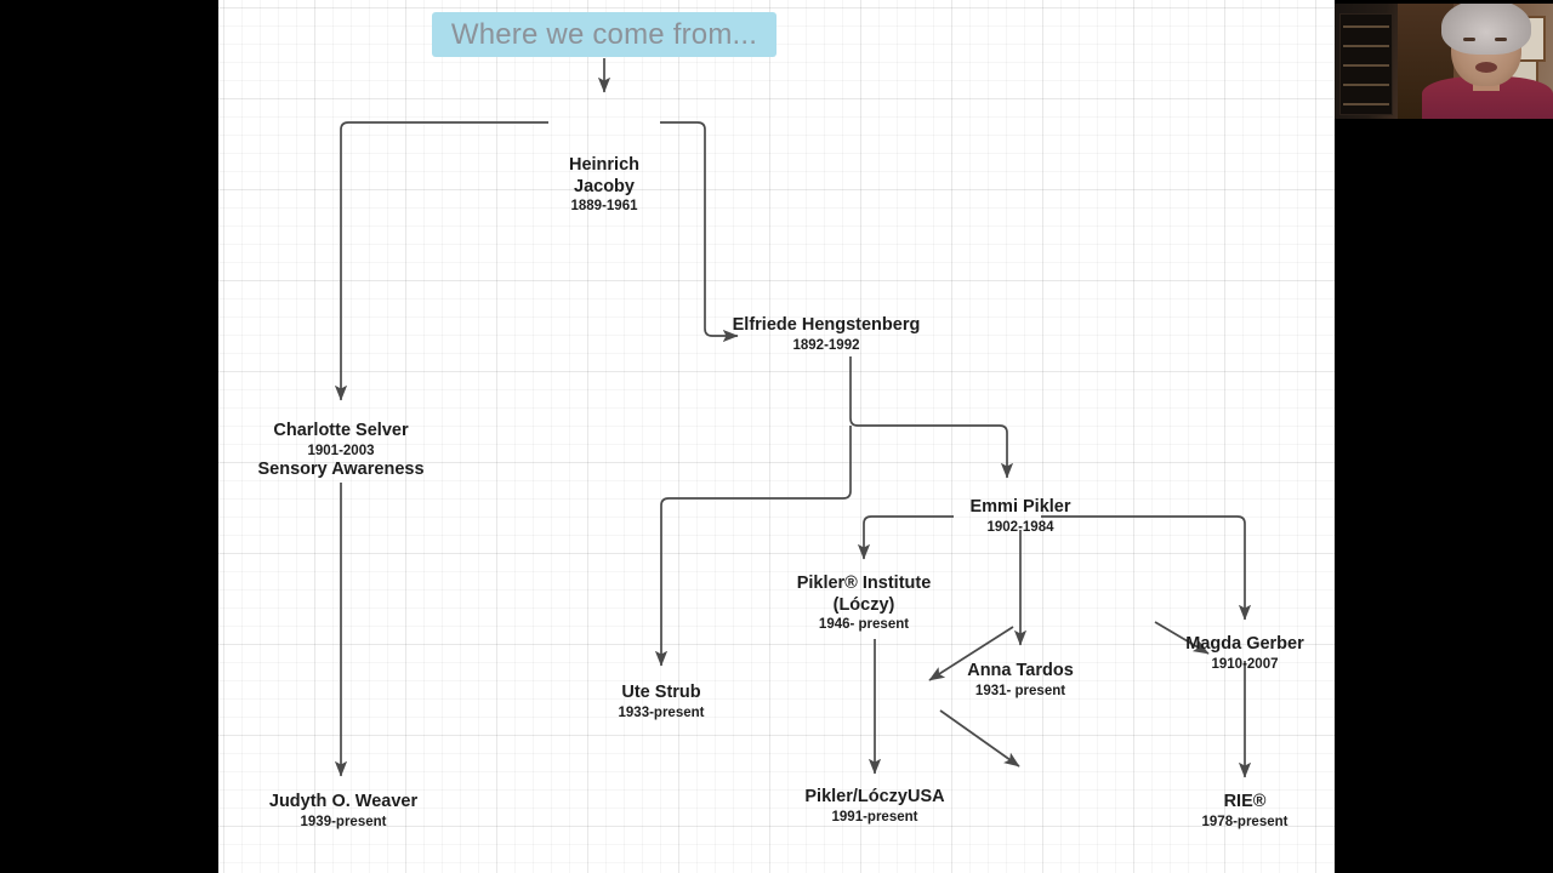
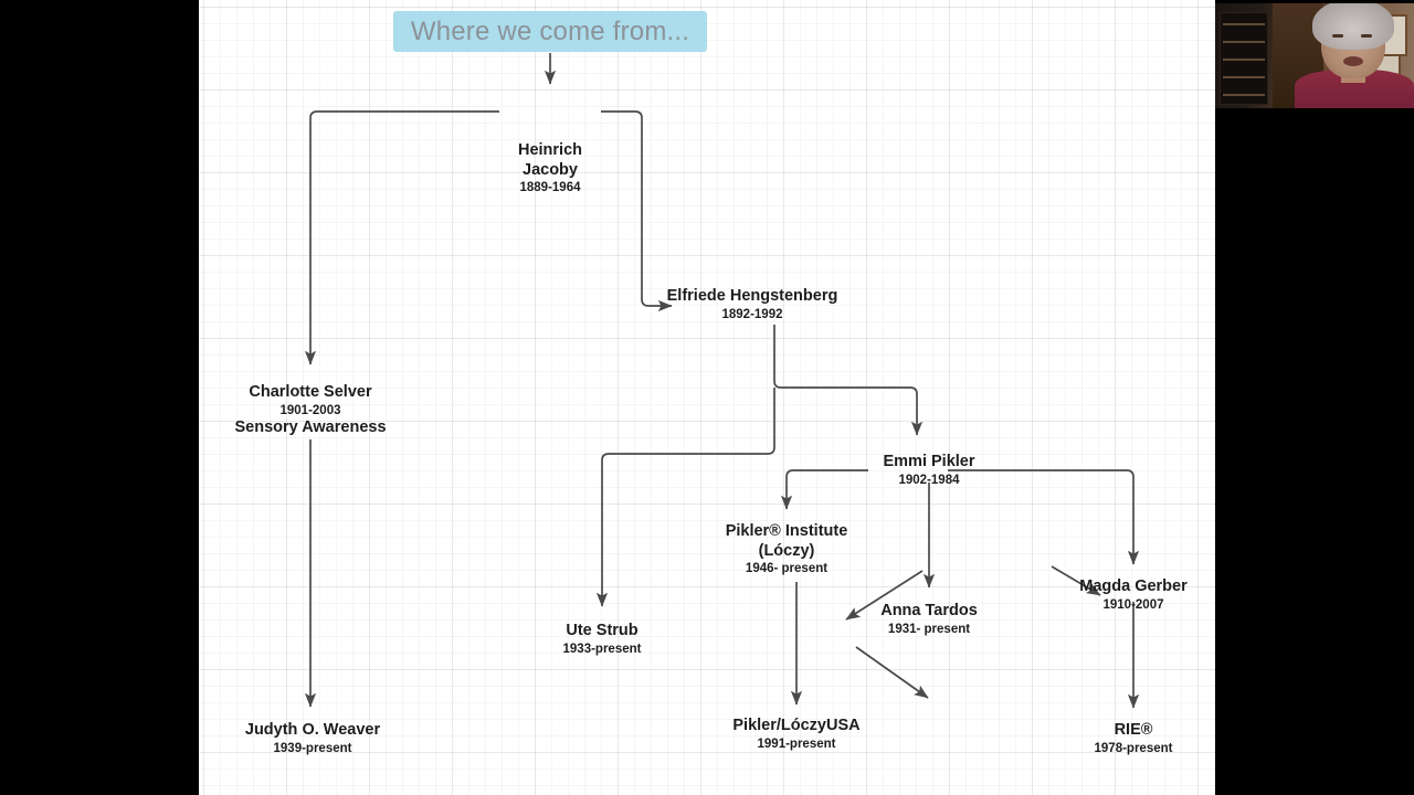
  Where we come from...
  Heinrich
  Jacoby
- 1889-1961
+ 1889-1964
  Elfriede Hengstenberg
  1892-1992
  Charlotte Selver
  1901-2003
  Sensory Awareness
  Emmi Pikler
  1902-1984
  Pikler® Institute
  (Lóczy)
  1946- present
  Anna Tardos
  1931- present
  Magda Gerber
  1910-2007
  Ute Strub
  1933-present
  Judyth O. Weaver
  1939-present
  Pikler/LóczyUSA
  1991-present
  RIE®
  1978-present
